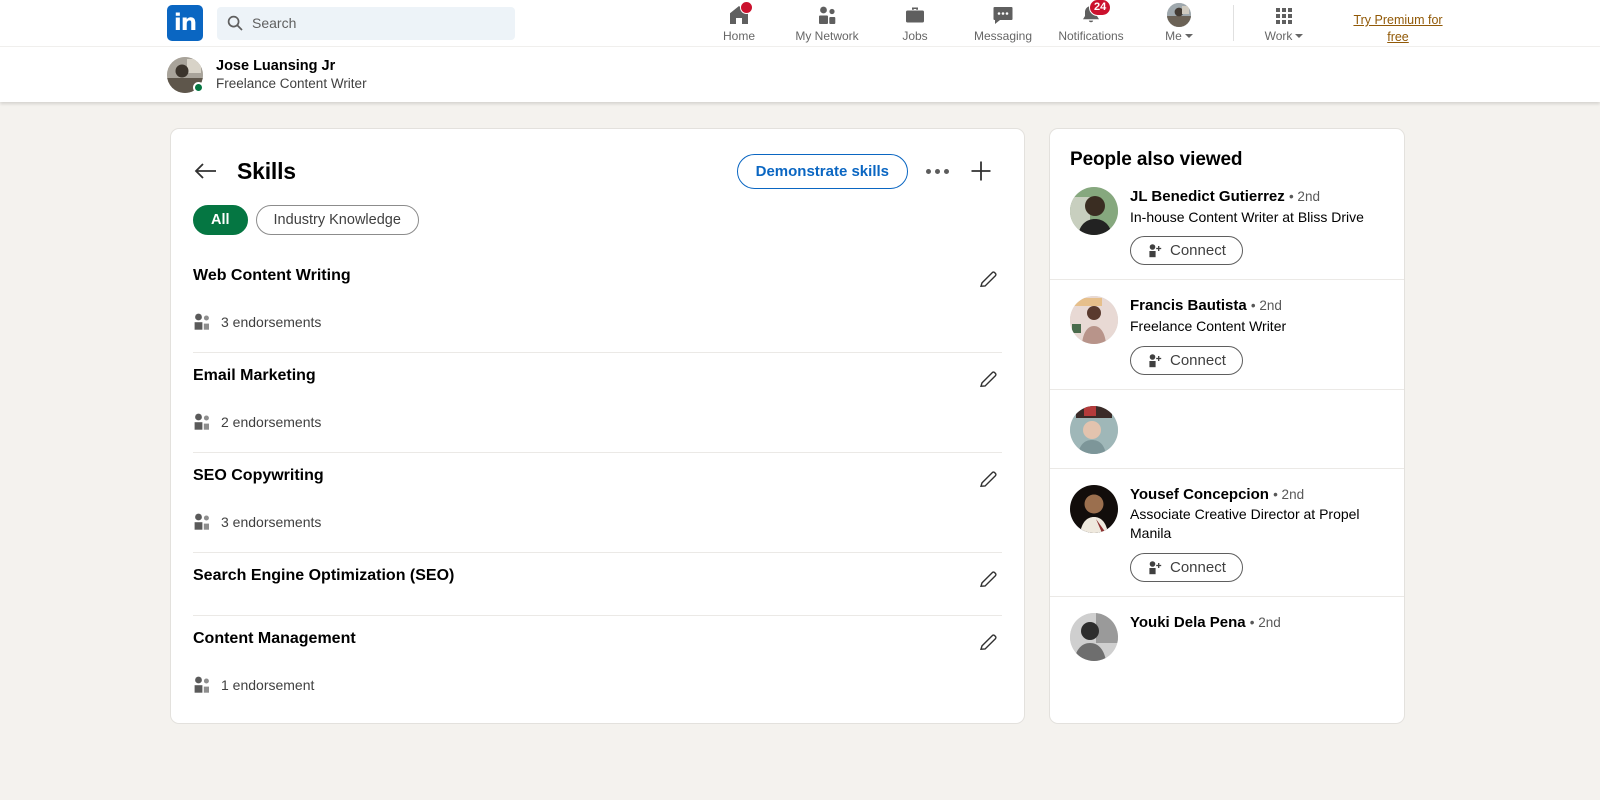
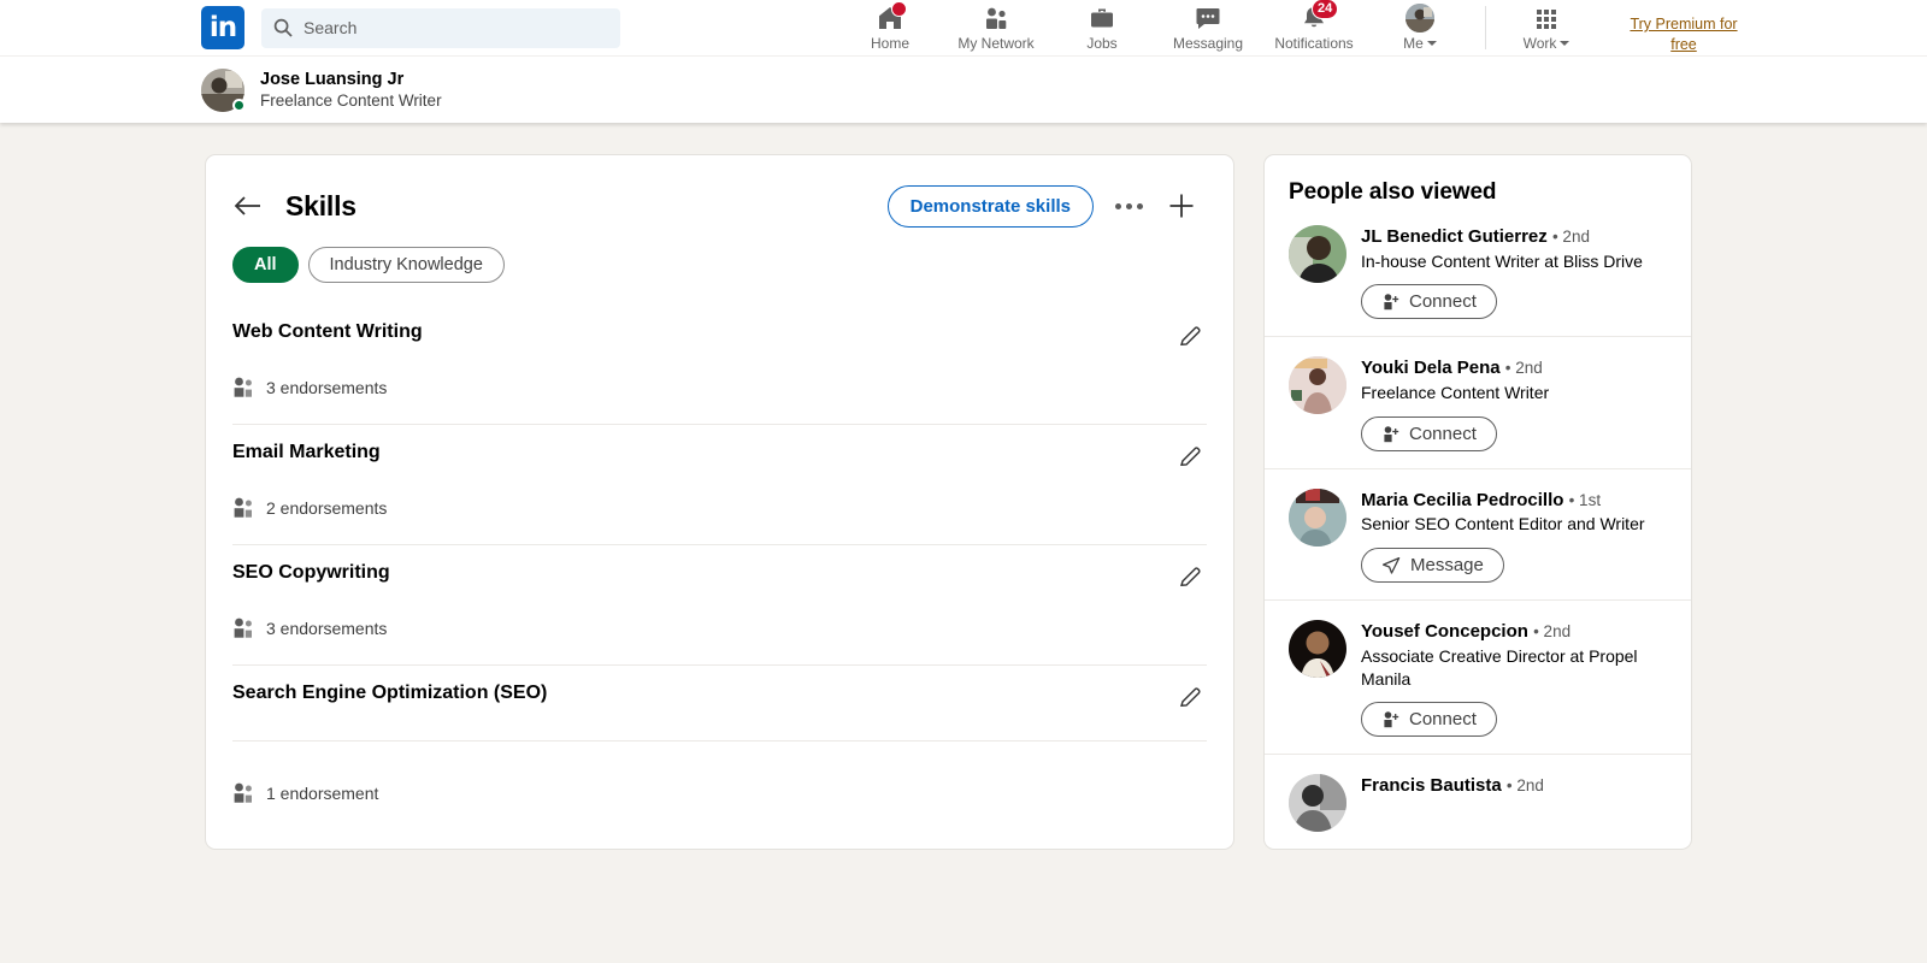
  in
  Search
  Home
  My Network
  Jobs
  Messaging
  24
  Notifications
  Me
  Work
  Try Premium for free
  Jose Luansing Jr
  Freelance Content Writer
  Skills
  Demonstrate skills
  All
  Industry Knowledge
  Web Content Writing
  3 endorsements
  Email Marketing
  2 endorsements
  SEO Copywriting
  3 endorsements
  Search Engine Optimization (SEO)
- Content Management
  1 endorsement
  People also viewed
  JL Benedict Gutierrez • 2nd
  In-house Content Writer at Bliss Drive
  Connect
- Francis Bautista • 2nd
+ Youki Dela Pena • 2nd
  Freelance Content Writer
  Connect
+ Maria Cecilia Pedrocillo • 1st
+ Senior SEO Content Editor and Writer
+ Message
  Yousef Concepcion • 2nd
  Associate Creative Director at Propel Manila
  Connect
- Youki Dela Pena • 2nd
+ Francis Bautista • 2nd
